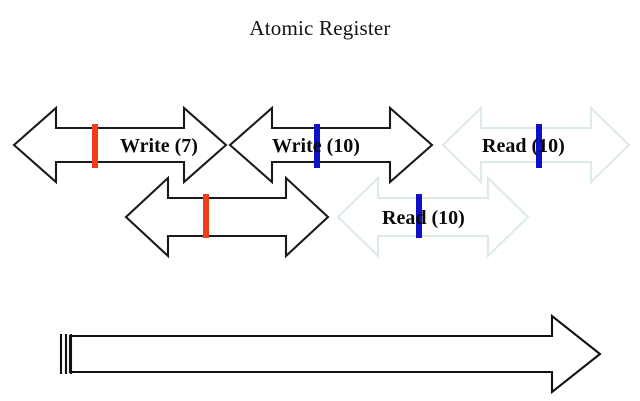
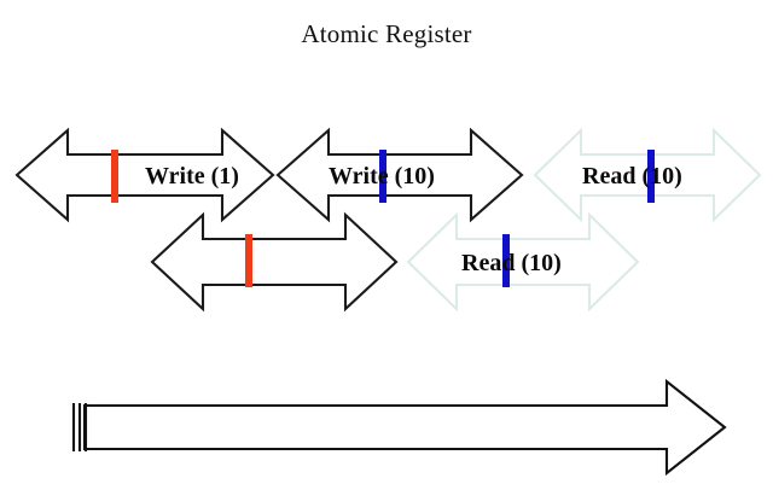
  Atomic Register
- Write (7)
+ Write (1)
  Write (10)
  Read (10)
  Read (10)
